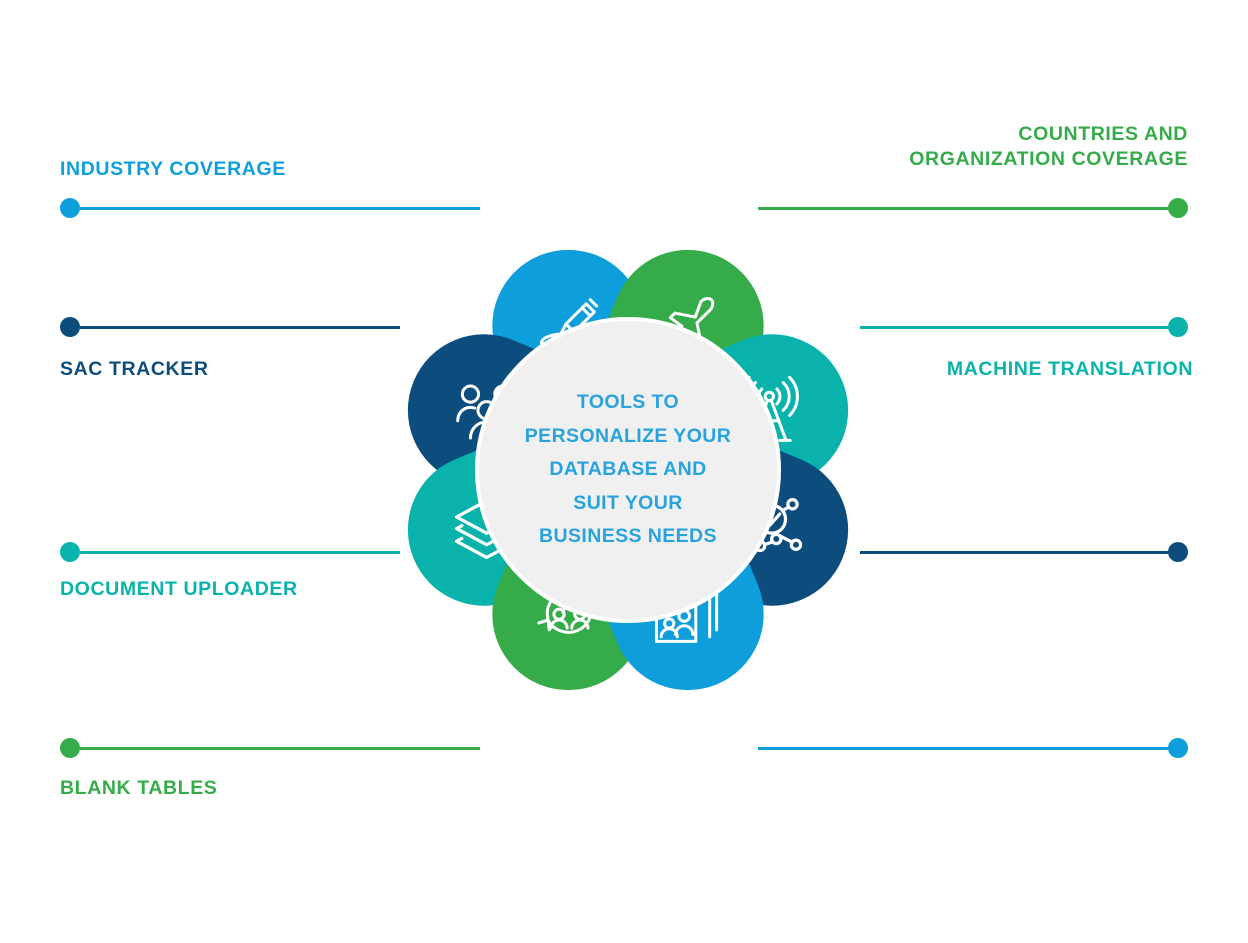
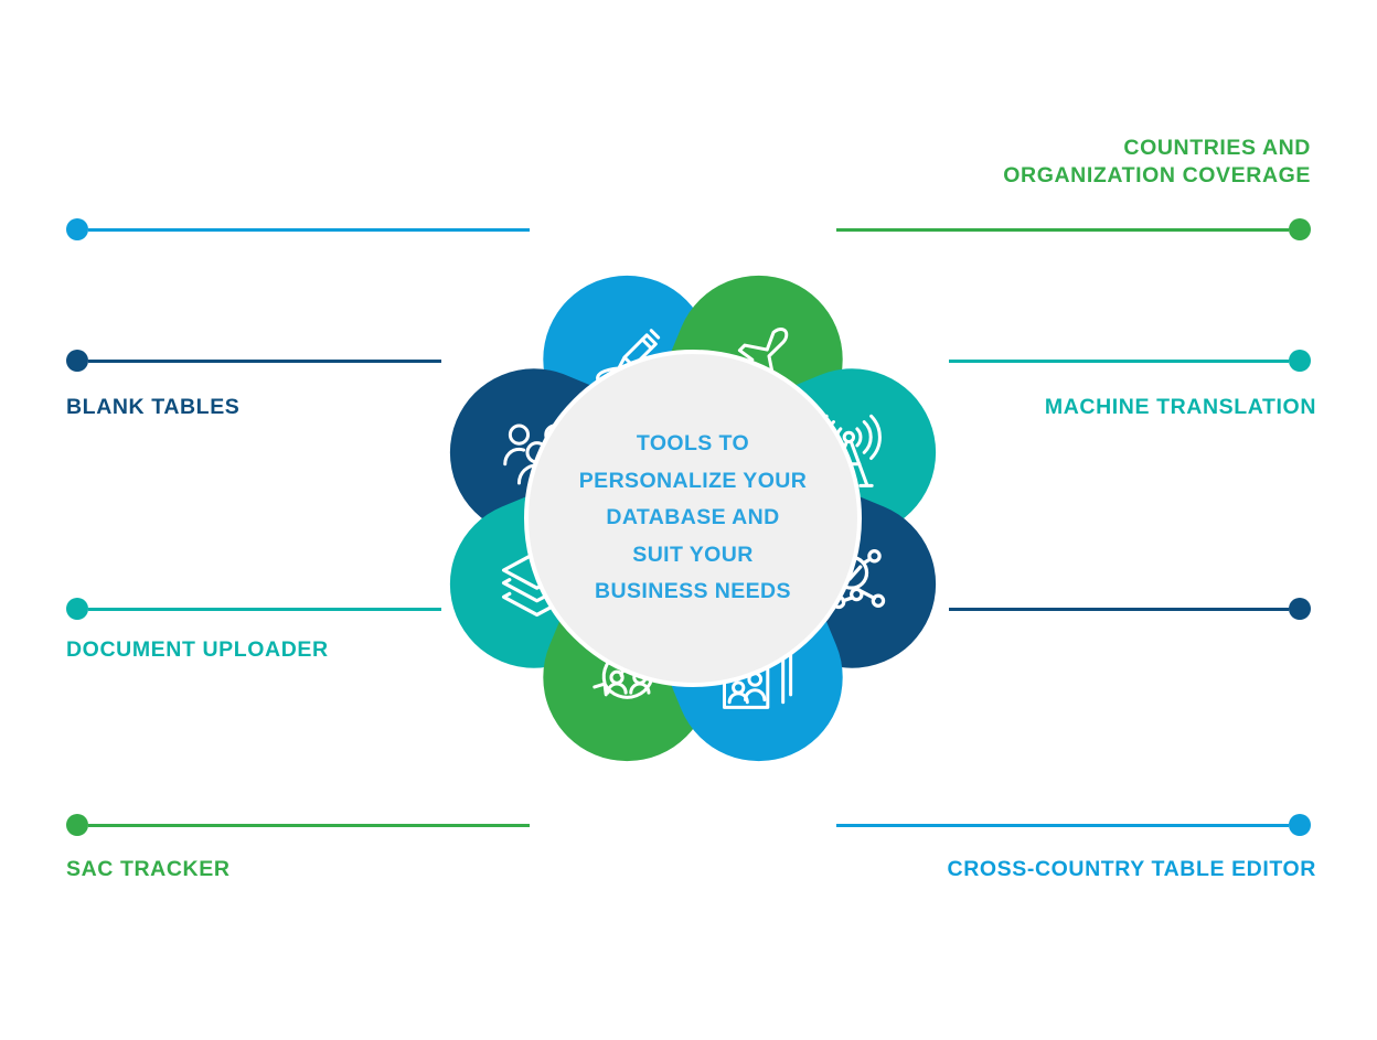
- INDUSTRY COVERAGE
  COUNTRIES AND
  ORGANIZATION COVERAGE
- SAC TRACKER
+ BLANK TABLES
  MACHINE TRANSLATION
  DOCUMENT UPLOADER
- BLANK TABLES
+ SAC TRACKER
+ CROSS-COUNTRY TABLE EDITOR
  TOOLS TO
  PERSONALIZE YOUR
  DATABASE AND
  SUIT YOUR
  BUSINESS NEEDS
